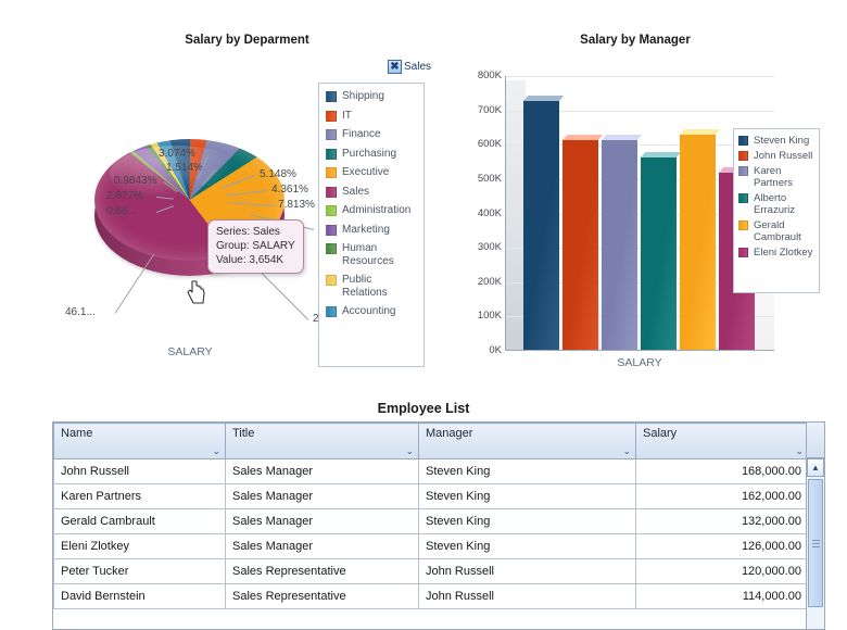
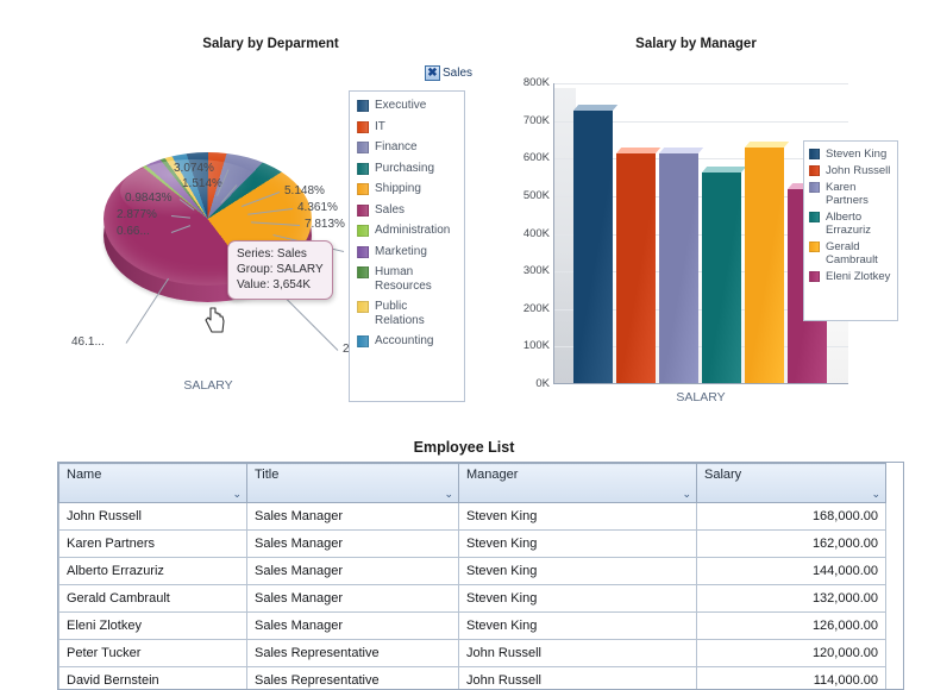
  Salary by Deparment
  ✖
  Sales
  3.074%
  1.514%
  0.9843%
  2.877%
  0.66...
  5.148%
  4.361%
  7.813%
  46.1...
  Series: Sales
  Group: SALARY
  Value: 3,654K
  SALARY
- Shipping
+ Executive
  IT
  Finance
  Purchasing
- Executive
+ Shipping
  Sales
  Administration
  Marketing
  Human Resources
  Public Relations
  Accounting
  Salary by Manager
  800K
  700K
  600K
  500K
  400K
  300K
  200K
  100K
  0K
  SALARY
  Steven King
  John Russell
  Karen Partners
  Alberto Errazuriz
  Gerald Cambrault
  Eleni Zlotkey
  Employee List
  Name⌄	Title⌄	Manager⌄	Salary⌄
  John Russell	Sales Manager	Steven King	168,000.00
  Karen Partners	Sales Manager	Steven King	162,000.00
+ Alberto Errazuriz	Sales Manager	Steven King	144,000.00
  Gerald Cambrault	Sales Manager	Steven King	132,000.00
  Eleni Zlotkey	Sales Manager	Steven King	126,000.00
  Peter Tucker	Sales Representative	John Russell	120,000.00
  David Bernstein	Sales Representative	John Russell	114,000.00
- ▲
